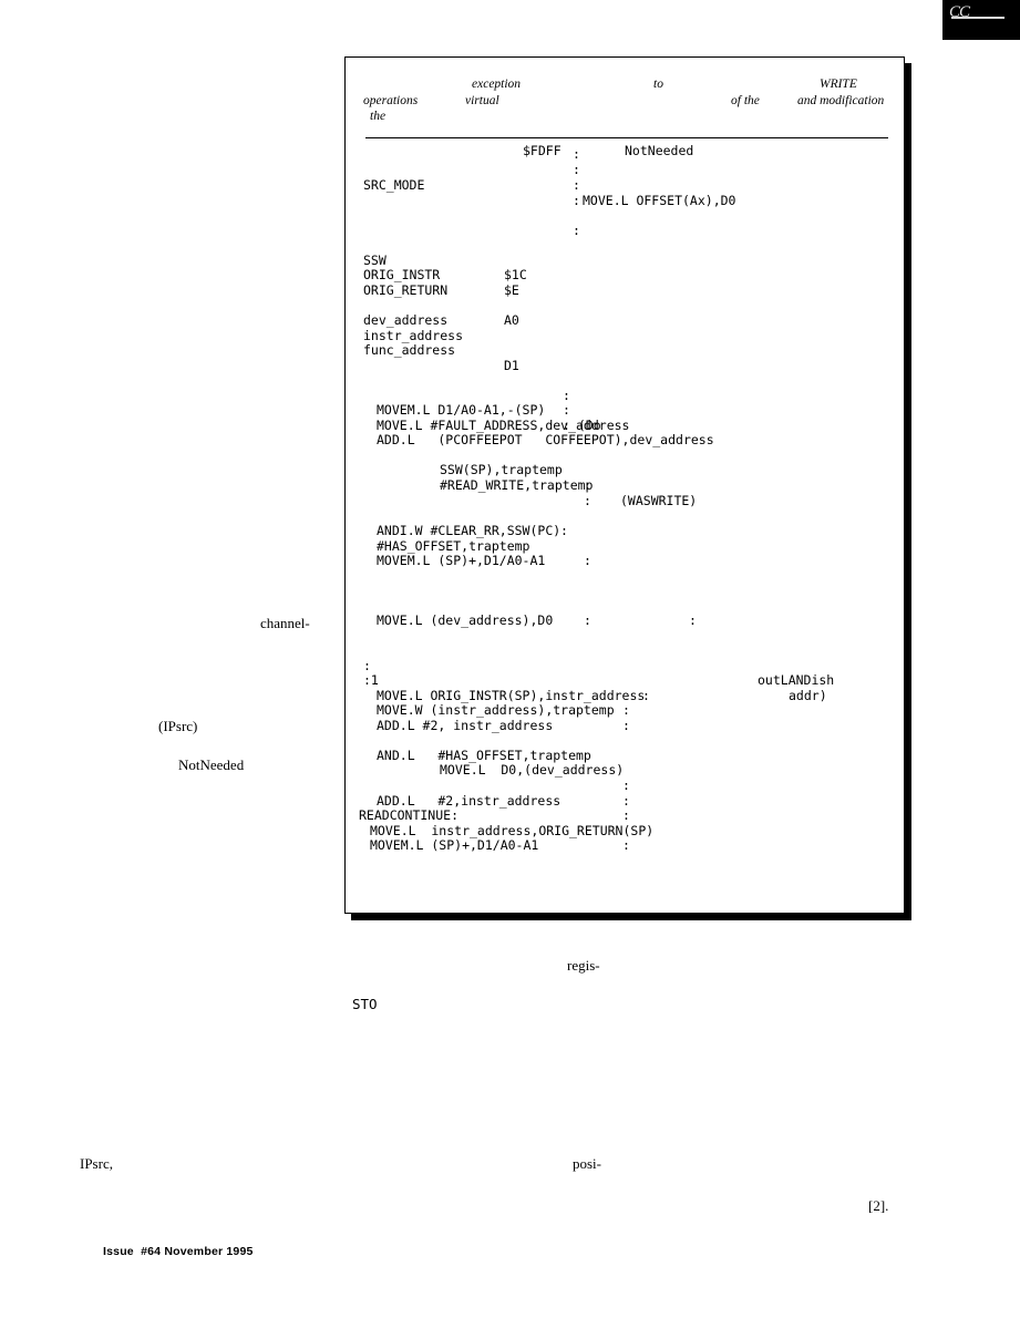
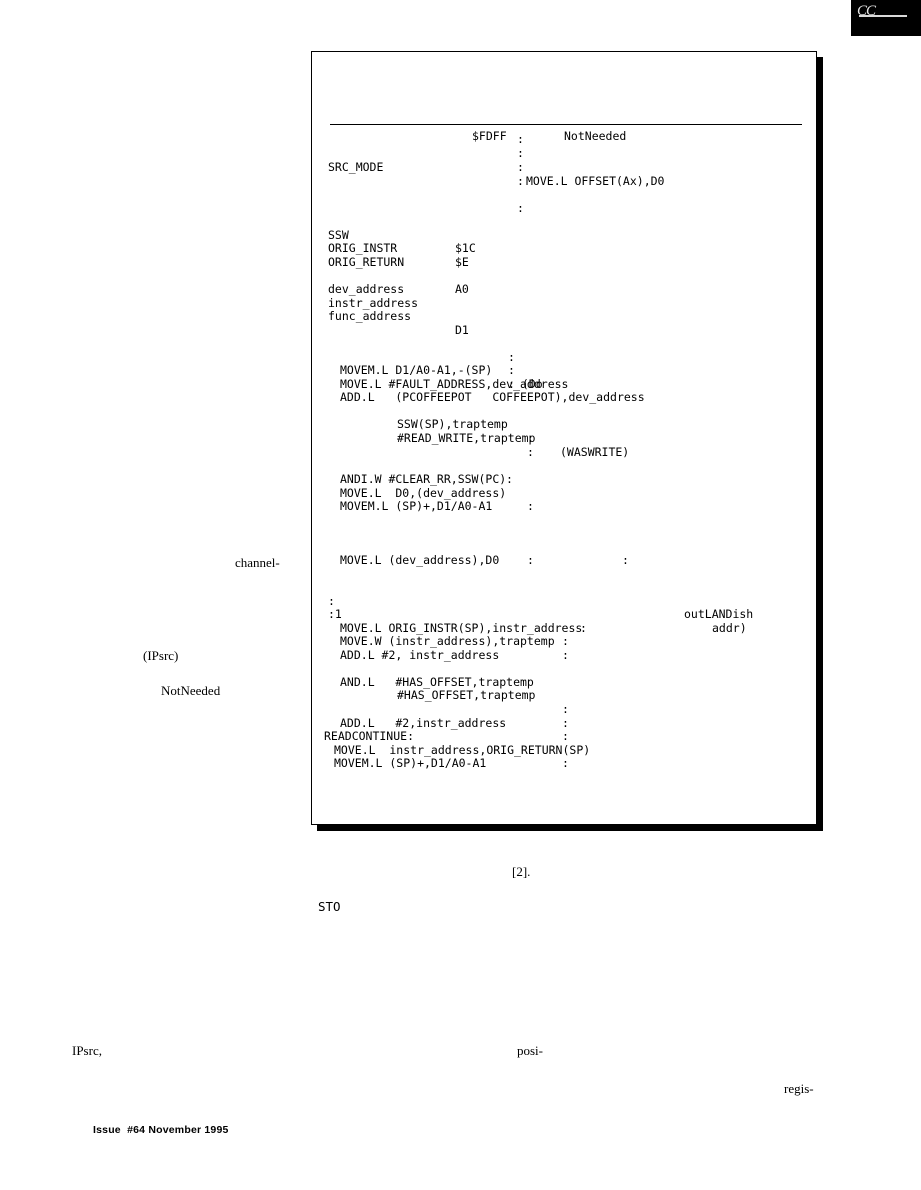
  CC
  channel-
  (IPsrc)
  NotNeeded
- regis-
+ [2].
  STO
  IPsrc,
  posi-
- [2].
+ regis-
- operations
- the
- exception
- virtual
- to
- of the
- WRITE
- and modification
  $FDFF
  :
  NotNeeded
  :
  SRC_MODE
  :
  :
  MOVE.L OFFSET(Ax),D0
  :
  SSW
  ORIG_INSTR
  $1C
  ORIG_RETURN
  $E
  dev_address
  A0
  instr_address
  func_address
  D1
  :
  MOVEM.L D1/A0-A1,-(SP)
  :
  MOVE.L #FAULT_ADDRESS,dev_address
  : (Do
  ADD.L (PCOFFEEPOT COFFEEPOT),dev_address
  SSW(SP),traptemp
  #READ_WRITE,traptemp
  :
  :
  (WASWRITE)
  ANDI.W #CLEAR_RR,SSW(PC)
  :
- #HAS_OFFSET,traptemp
+ MOVE.L D0,(dev_address)
  MOVEM.L (SP)+,D1/A0-A1
  :
  MOVE.L (dev_address),D0
  :
  :
  :
  :1
  outLANDish
  MOVE.L ORIG_INSTR(SP),instr_address
  :
  addr)
  MOVE.W (instr_address),traptemp
  :
  ADD.L #2, instr_address
  :
  AND.L #HAS_OFFSET,traptemp
- MOVE.L D0,(dev_address)
+ #HAS_OFFSET,traptemp
  :
  ADD.L #2,instr_address
  :
  READCONTINUE:
  :
  MOVE.L instr_address,ORIG_RETURN(SP)
  MOVEM.L (SP)+,D1/A0-A1
  :
  Issue #64 November 1995
